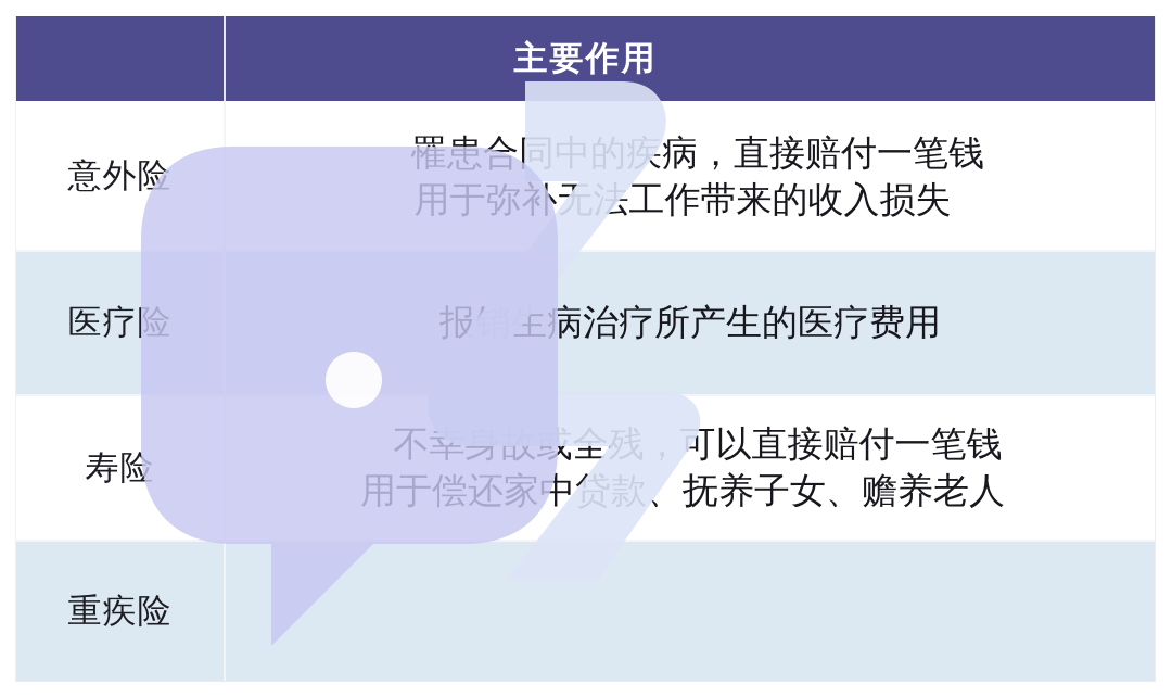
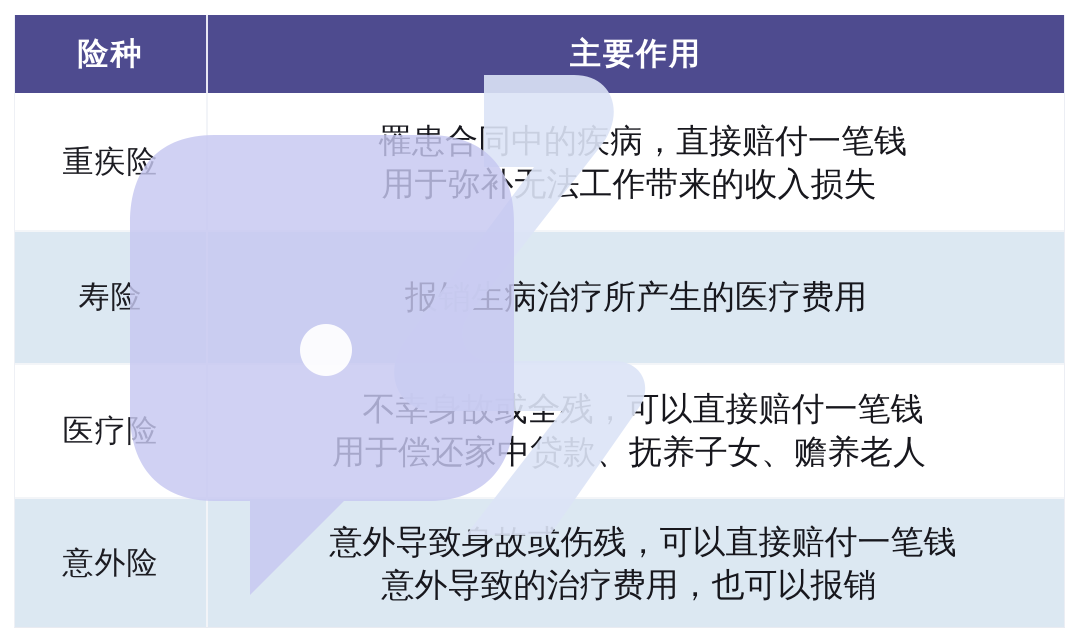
+ 险种
  主要作用
- 意外险
+ 重疾险
  罹患合病，直接赔付一笔钱
  用于弥补工作带来的收入损失
- 医疗险
+ 寿险
  报生病治疗所产生的医疗费用
- 寿险
+ 医疗险
  用于偿还家中、抚养子女、赡养老人
- 重疾险
+ 意外险
+ 意外导致身故或伤残，可以直接赔付一笔钱
+ 意外导致的治疗费用，也可以报销
